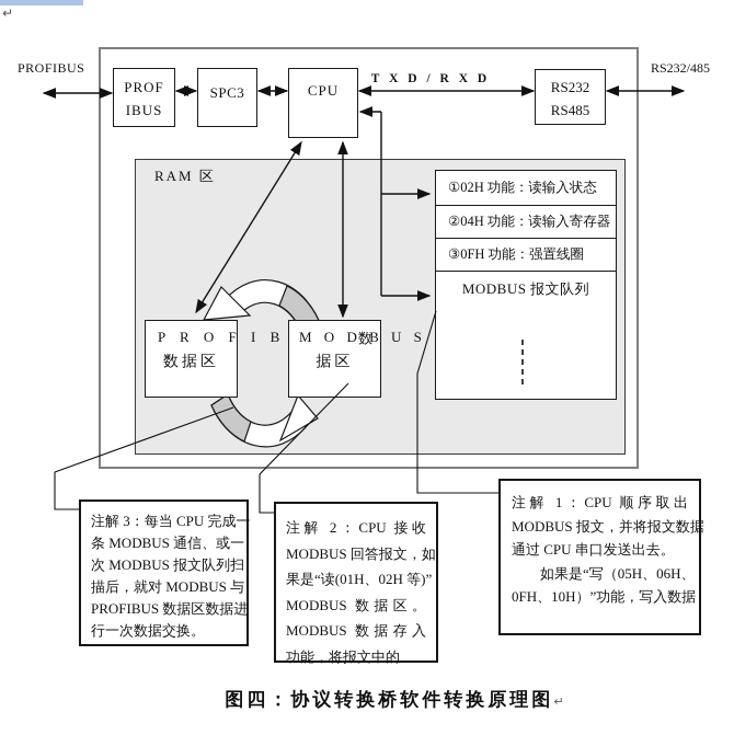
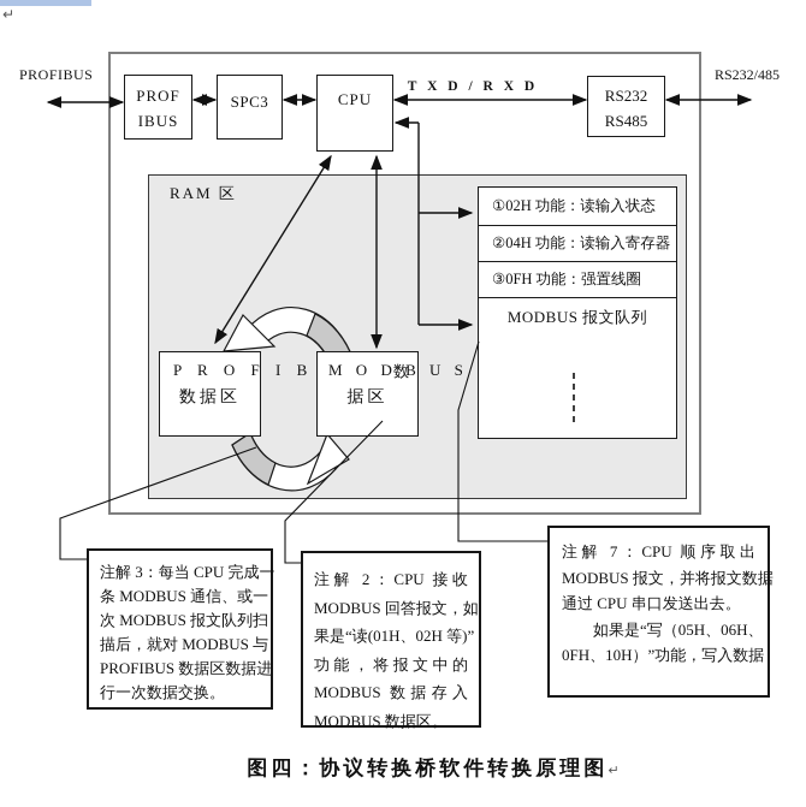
  ↵
  PROFIBUS
  RS232/485
  T X D / R X D
  PROF
  IBUS
  SPC3
  CPU
  RS232
  RS485
  RAM 区
  ①02H 功能：读输入状态
  ②04H 功能：读输入寄存器
  ③0FH 功能：强置线圈
  MODBUS 报文队列
  P R O F I B
  数据区
  M O D B U S
  数
  据区
  注解 3：每当 CPU 完成一
  条 MODBUS 通信、或一
  次 MODBUS 报文队列扫
  描后，就对 MODBUS 与
  PROFIBUS 数据区数据进
  行一次数据交换。
  注解 2：CPU 接收
  MODBUS 回答报文，如
  果是“读(01H、02H 等)”
- MODBUS 数据区。
+ 功能，将报文中的
  MODBUS 数据存入
- 功能，将报文中的
+ MODBUS 数据区。
- 注解 1：CPU 顺序取出
+ 注解 7：CPU 顺序取出
  MODBUS 报文，并将报文数据
  通过 CPU 串口发送出去。
  如果是“写（05H、06H、
  0FH、10H）”功能，写入数据
  图四：协议转换桥软件转换原理图↵
